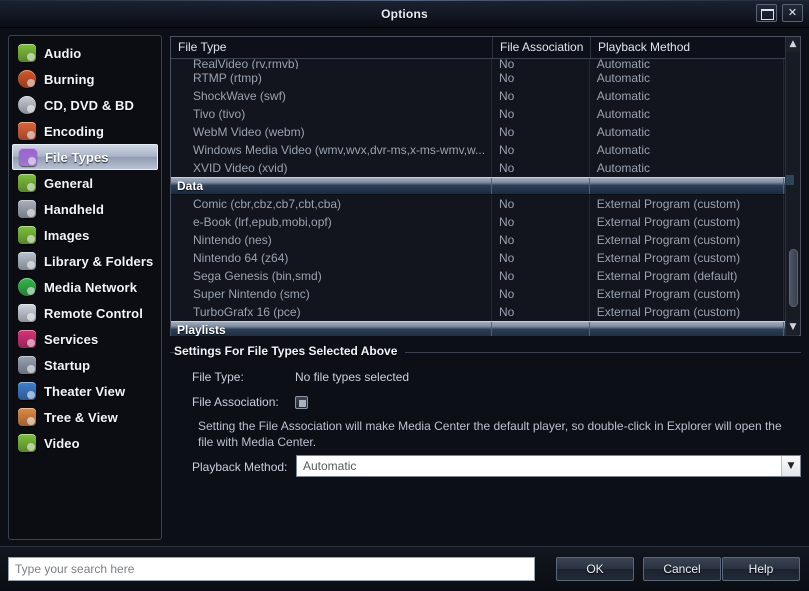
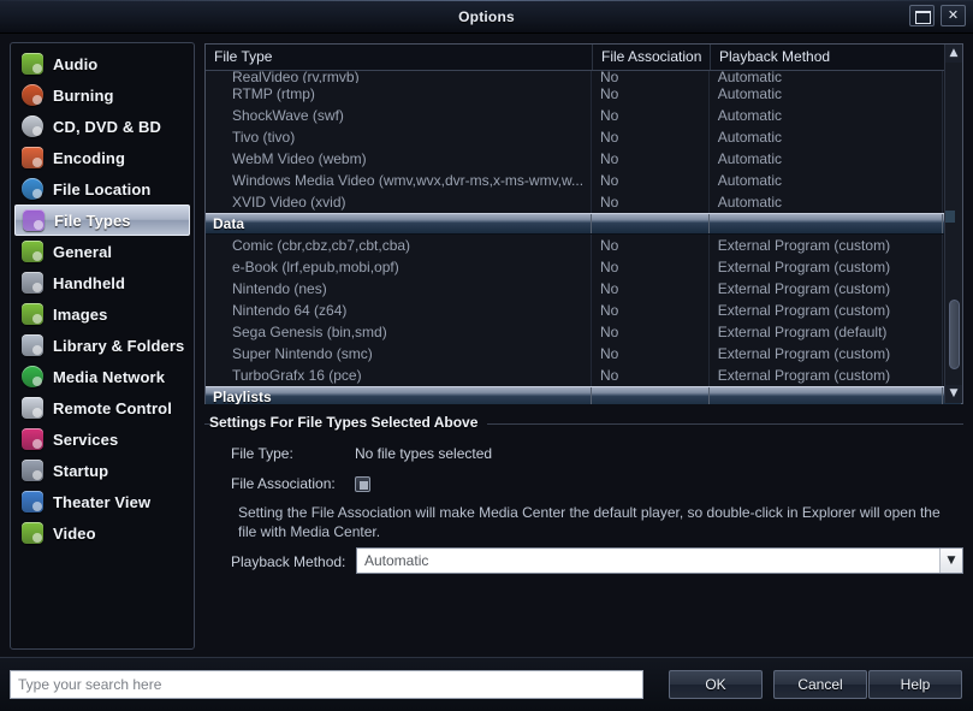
  Options
  ✕
  Audio
  Burning
  CD, DVD & BD
  Encoding
+ File Location
  File Types
  General
  Handheld
  Images
  Library & Folders
  Media Network
  Remote Control
  Services
  Startup
  Theater View
- Tree & View
  Video
  File Type
  File Association
  Playback Method
  RealVideo (rv,rmvb)
  No
  Automatic
  RTMP (rtmp)
  No
  Automatic
  ShockWave (swf)
  No
  Automatic
  Tivo (tivo)
  No
  Automatic
  WebM Video (webm)
  No
  Automatic
  Windows Media Video (wmv,wvx,dvr-ms,x-ms-wmv,w...
  No
  Automatic
  XVID Video (xvid)
  No
  Automatic
  Data
  Comic (cbr,cbz,cb7,cbt,cba)
  No
  External Program (custom)
  e-Book (lrf,epub,mobi,opf)
  No
  External Program (custom)
  Nintendo (nes)
  No
  External Program (custom)
  Nintendo 64 (z64)
  No
  External Program (custom)
  Sega Genesis (bin,smd)
  No
  External Program (default)
  Super Nintendo (smc)
  No
  External Program (custom)
  TurboGrafx 16 (pce)
  No
  External Program (custom)
  Playlists
  ▲
  ▼
  Settings For File Types Selected Above
  File Type:
  No file types selected
  File Association:
  Setting the File Association will make Media Center the default player, so double-click in Explorer will open the file with Media Center.
  Playback Method:
  Automatic
  ▼
  Type your search here
  OK
  Cancel
  Help
